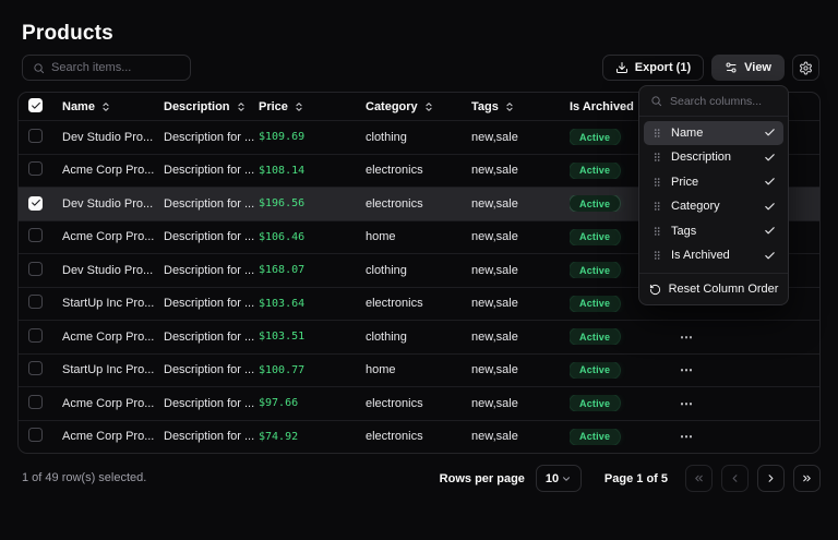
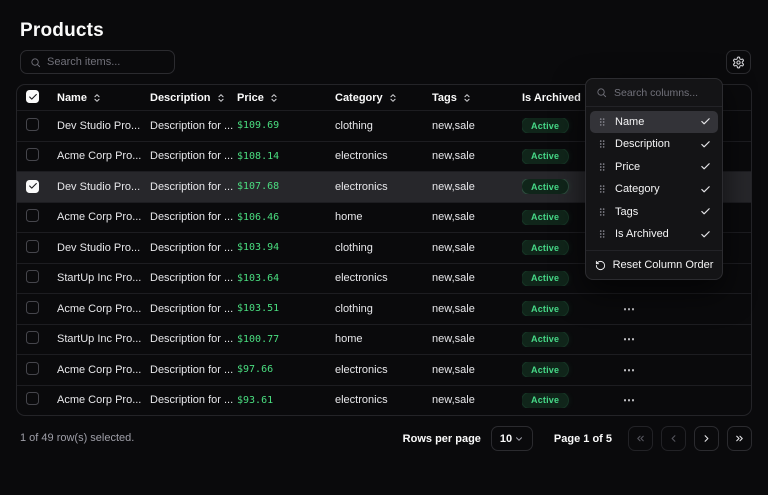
  Products
  Search items...
- Export (1)
- View
  Name
  Description
  Price
  Category
  Tags
  Is Archived
  Dev Studio Pro...
  Description for ...
  $109.69
  clothing
  new,sale
  Active
  Acme Corp Pro...
  Description for ...
  $108.14
  electronics
  new,sale
  Active
  Dev Studio Pro...
  Description for ...
- $196.56
+ $107.68
  electronics
  new,sale
  Active
  Acme Corp Pro...
  Description for ...
  $106.46
  home
  new,sale
  Active
  Dev Studio Pro...
  Description for ...
- $168.07
+ $103.94
  clothing
  new,sale
  Active
  StartUp Inc Pro...
  Description for ...
  $103.64
  electronics
  new,sale
  Active
  Acme Corp Pro...
  Description for ...
  $103.51
  clothing
  new,sale
  Active
  ⋯
  StartUp Inc Pro...
  Description for ...
  $100.77
  home
  new,sale
  Active
  ⋯
  Acme Corp Pro...
  Description for ...
  $97.66
  electronics
  new,sale
  Active
  ⋯
  Acme Corp Pro...
  Description for ...
- $74.92
+ $93.61
  electronics
  new,sale
  Active
  ⋯
  Search columns...
  Name
  Description
  Price
  Category
  Tags
  Is Archived
  Reset Column Order
  1 of 49 row(s) selected.
  Rows per page
  10
  Page 1 of 5
